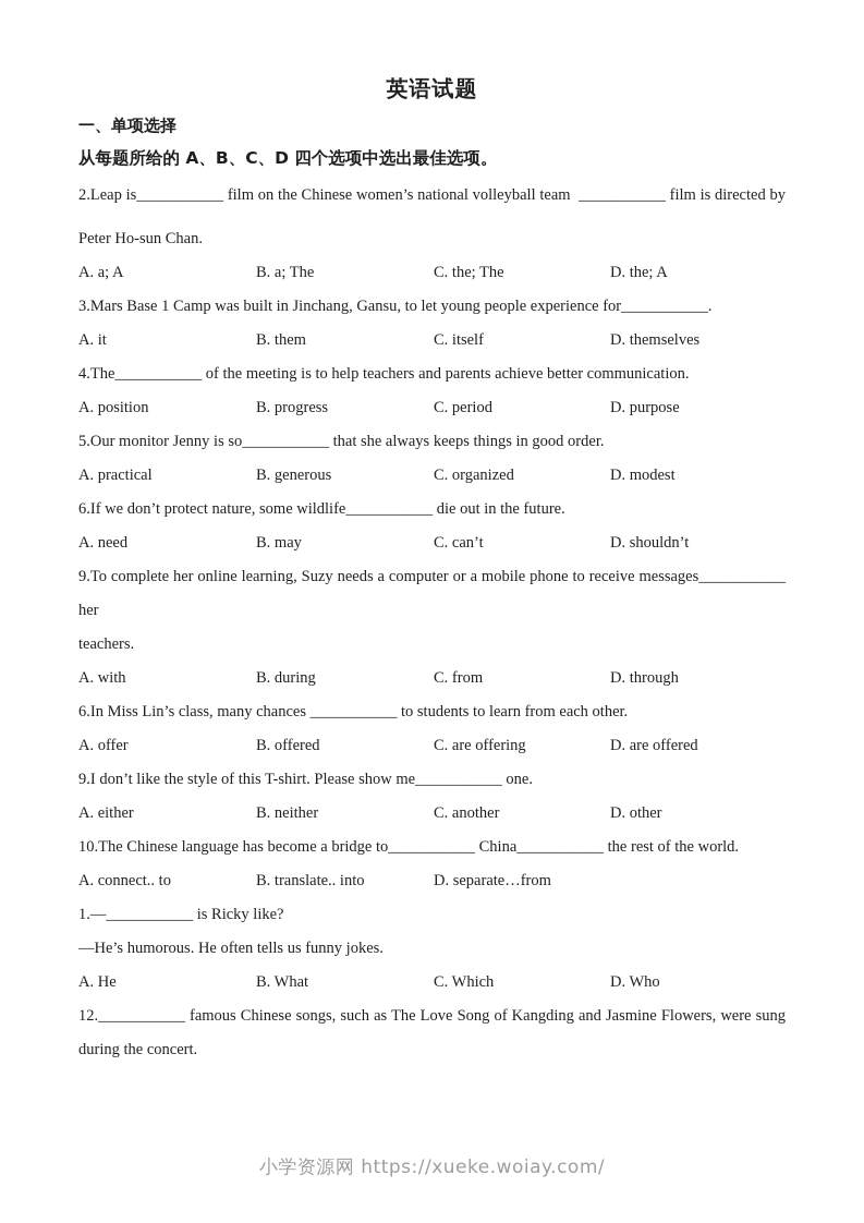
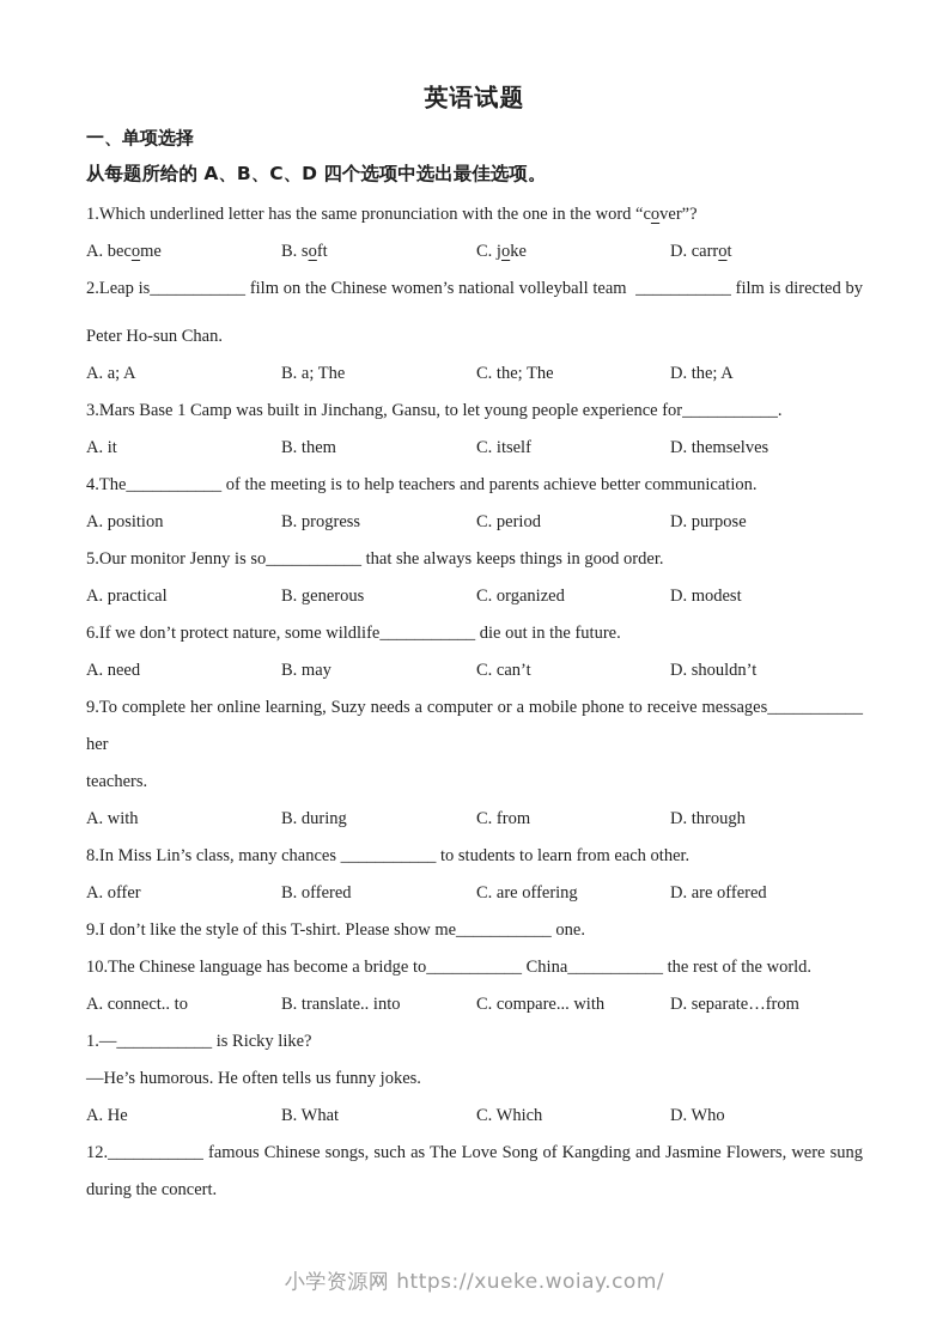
  英语试题
  一、单项选择
  从每题所给的 A、B、C、D 四个选项中选出最佳选项。
+ 1.Which underlined letter has the same pronunciation with the one in the word “cover”?
+ A. become
+ B. soft
+ C. joke
+ D. carrot
  2.Leap is___________ film on the Chinese women’s national volleyball team ___________ film is directed by
  Peter Ho-sun Chan.
  A. a; A
  B. a; The
  C. the; The
  D. the; A
  3.Mars Base 1 Camp was built in Jinchang, Gansu, to let young people experience for___________.
  A. it
  B. them
  C. itself
  D. themselves
  4.The___________ of the meeting is to help teachers and parents achieve better communication.
  A. position
  B. progress
  C. period
  D. purpose
  5.Our monitor Jenny is so___________ that she always keeps things in good order.
  A. practical
  B. generous
  C. organized
  D. modest
  6.If we don’t protect nature, some wildlife___________ die out in the future.
  A. need
  B. may
  C. can’t
  D. shouldn’t
  9.To complete her online learning, Suzy needs a computer or a mobile phone to receive messages___________ her
  teachers.
  A. with
  B. during
  C. from
  D. through
- 6.In Miss Lin’s class, many chances ___________ to students to learn from each other.
+ 8.In Miss Lin’s class, many chances ___________ to students to learn from each other.
  A. offer
  B. offered
  C. are offering
  D. are offered
  9.I don’t like the style of this T-shirt. Please show me___________ one.
- A. either
- B. neither
- C. another
- D. other
  10.The Chinese language has become a bridge to___________ China___________ the rest of the world.
  A. connect.. to
  B. translate.. into
+ C. compare... with
  D. separate…from
  1.—___________ is Ricky like?
  —He’s humorous. He often tells us funny jokes.
  A. He
  B. What
  C. Which
  D. Who
  12.___________ famous Chinese songs, such as The Love Song of Kangding and Jasmine Flowers, were sung
  during the concert.
  小学资源网 https://xueke.woiay.com/
